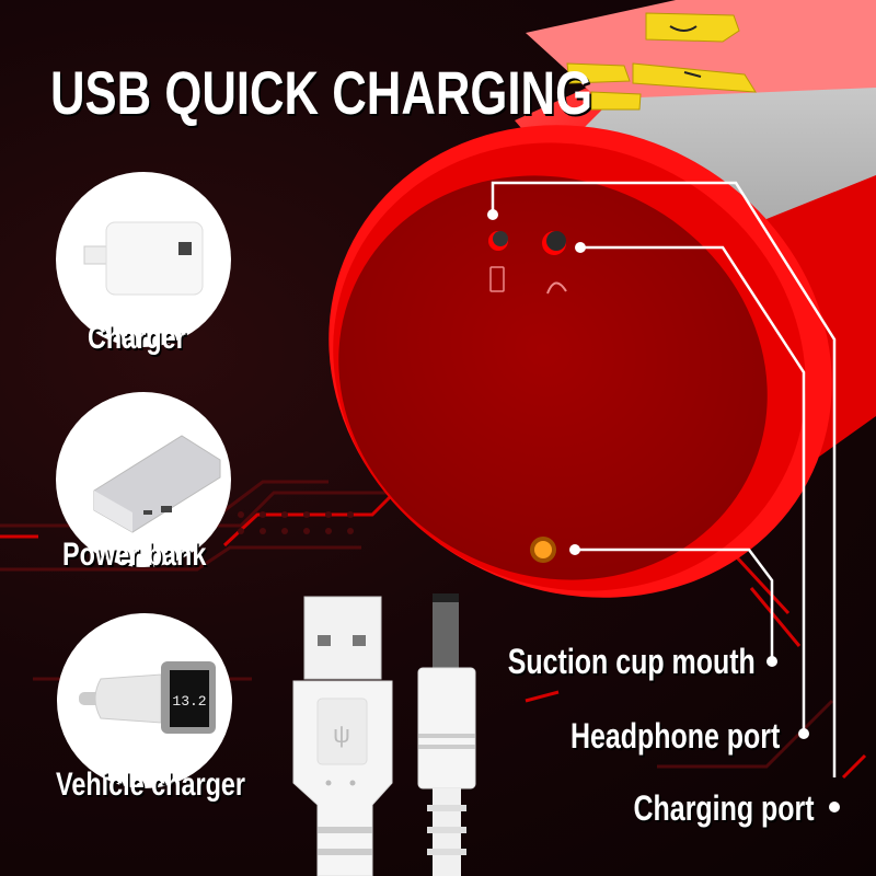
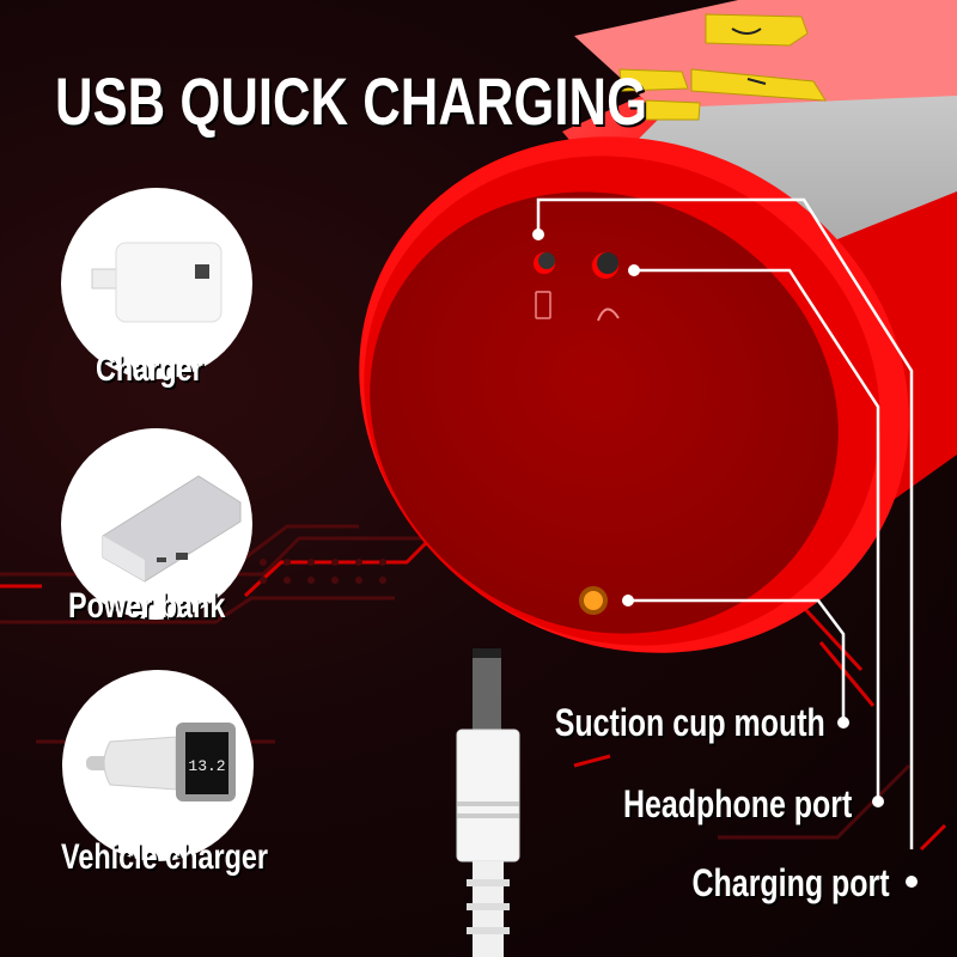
- ψ
  USB QUICK CHARGING
  Charger
  Power bank
  13.2
  Vehicle charger
  Suction cup mouth
  Headphone port
  Charging port
